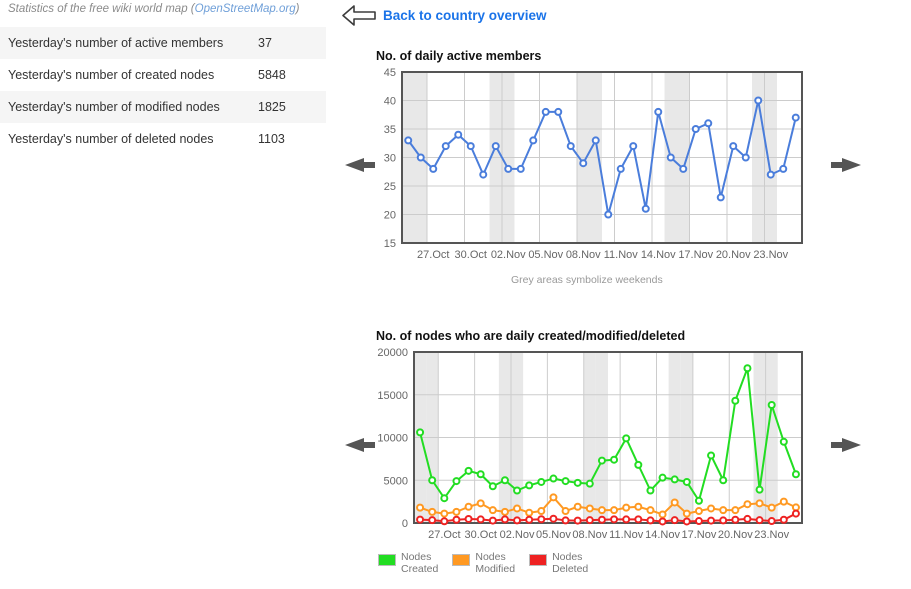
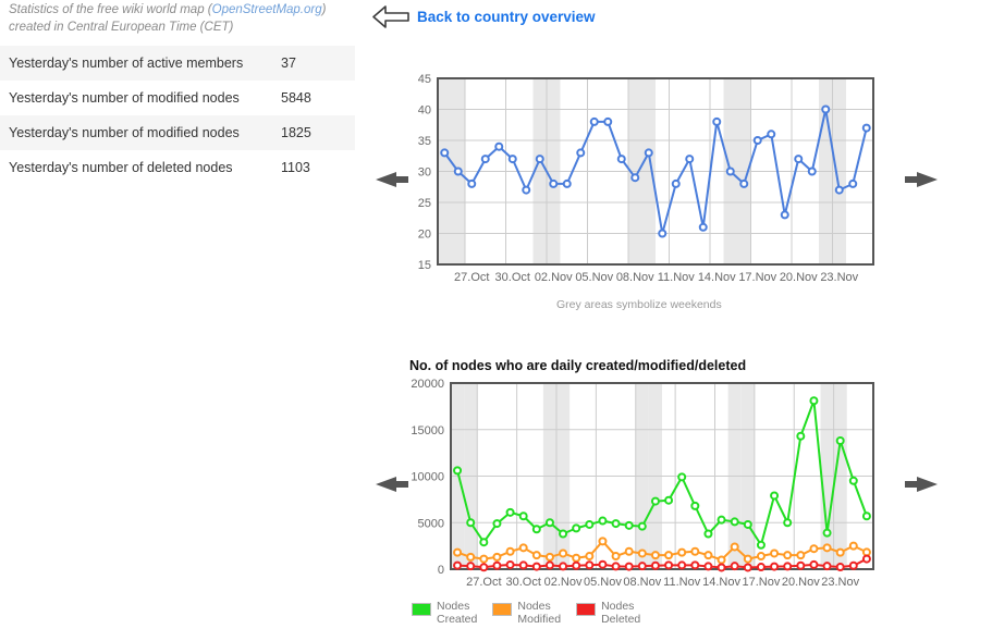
  Statistics of the free wiki world map (OpenStreetMap.org)
+ created in Central European Time (CET)
  Yesterday's number of active members	37
- Yesterday's number of created nodes	5848
+ Yesterday's number of modified nodes	5848
  Yesterday's number of modified nodes	1825
  Yesterday's number of deleted nodes	1103
  Back to country overview
- No. of daily active members
  15
  20
  25
  30
  35
  40
  45
  27.Oct
  30.Oct
  02.Nov
  05.Nov
  08.Nov
  11.Nov
  14.Nov
  17.Nov
  20.Nov
  23.Nov
  Grey areas symbolize weekends
  No. of nodes who are daily created/modified/deleted
  0
  5000
  10000
  15000
  20000
  27.Oct
  30.Oct
  02.Nov
  05.Nov
  08.Nov
  11.Nov
  14.Nov
  17.Nov
  20.Nov
  23.Nov
  Nodes
  Created
  Nodes
  Modified
  Nodes
  Deleted
